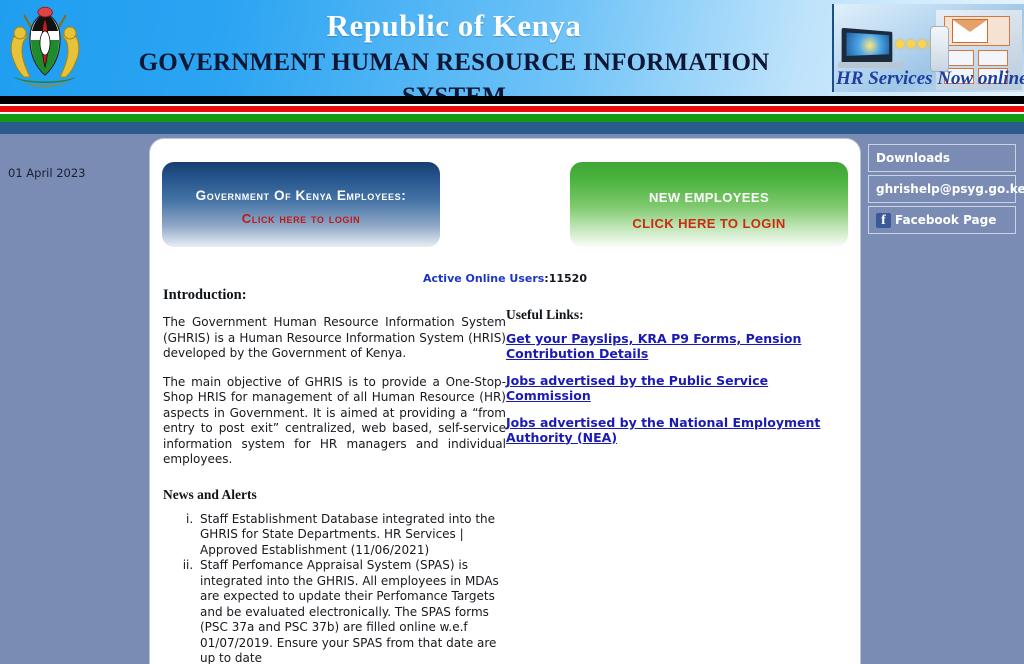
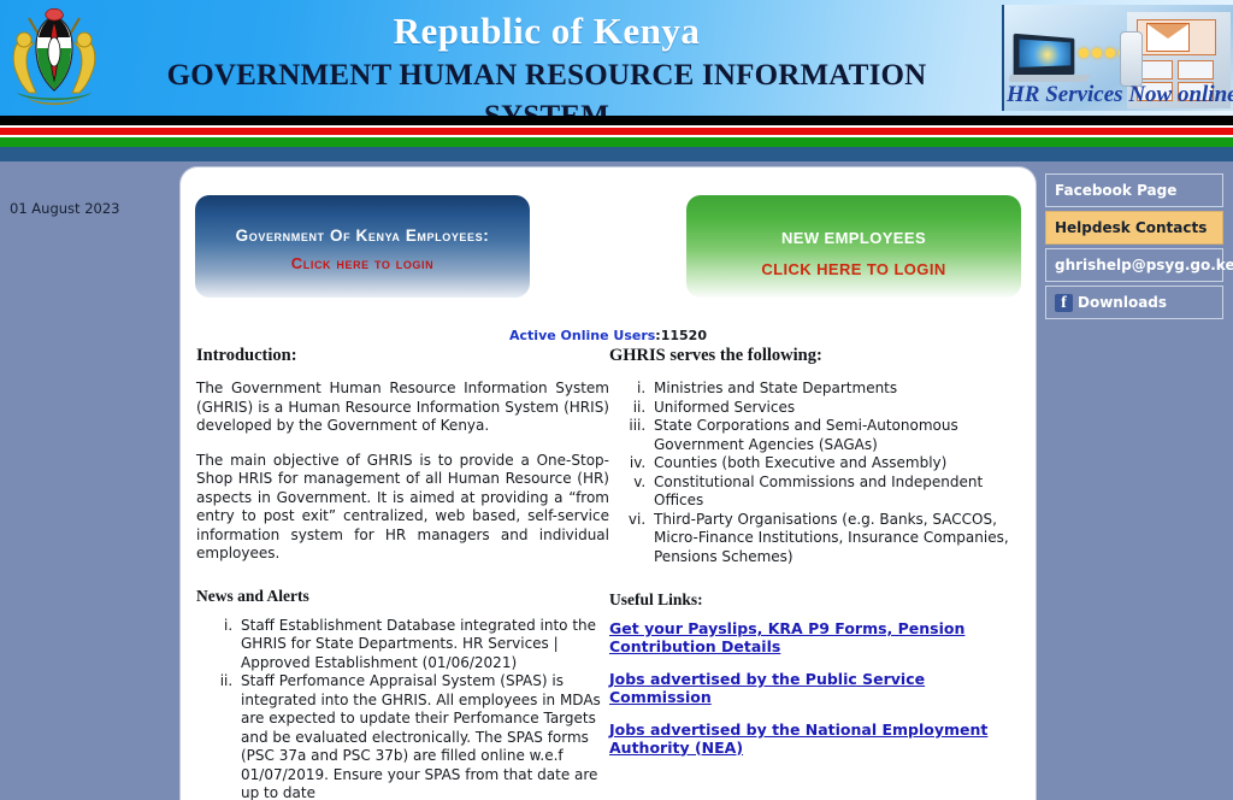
  Republic of Kenya
  GOVERNMENT HUMAN RESOURCE INFORMATION
  HR Services Now online
- 01 April 2023
+ 01 August 2023
  Government Of Kenya Employees:
  Click here to login
  NEW EMPLOYEES
  CLICK HERE TO LOGIN
  Active Online Users:11520
  Introduction:
  The Government Human Resource Information System (GHRIS) is a Human Resource Information System (HRIS) developed by the Government of Kenya.
  The main objective of GHRIS is to provide a One-Stop-Shop HRIS for management of all Human Resource (HR) aspects in Government. It is aimed at providing a “from entry to post exit” centralized, web based, self-service information system for HR managers and individual employees.
  News and Alerts
- Staff Establishment Database integrated into the GHRIS for State Departments. HR Services | Approved Establishment (11/06/2021)
+ Staff Establishment Database integrated into the GHRIS for State Departments. HR Services | Approved Establishment (01/06/2021)
  Staff Perfomance Appraisal System (SPAS) is integrated into the GHRIS. All employees in MDAs are expected to update their Perfomance Targets and be evaluated electronically. The SPAS forms (PSC 37a and PSC 37b) are filled online w.e.f 01/07/2019. Ensure your SPAS from that date are up to date
+ GHRIS serves the following:
+ Ministries and State Departments
+ Uniformed Services
+ State Corporations and Semi-Autonomous Government Agencies (SAGAs)
+ Counties (both Executive and Assembly)
+ Constitutional Commissions and Independent Offices
+ Third-Party Organisations (e.g. Banks, SACCOS, Micro-Finance Institutions, Insurance Companies, Pensions Schemes)
  Useful Links:
  Get your Payslips, KRA P9 Forms, Pension Contribution Details
  Jobs advertised by the Public Service Commission
  Jobs advertised by the National Employment Authority (NEA)
- Downloads
+ Facebook Page
+ Helpdesk Contacts
  ghrishelp@psyg.go.ke
  f
- Facebook Page
+ Downloads
